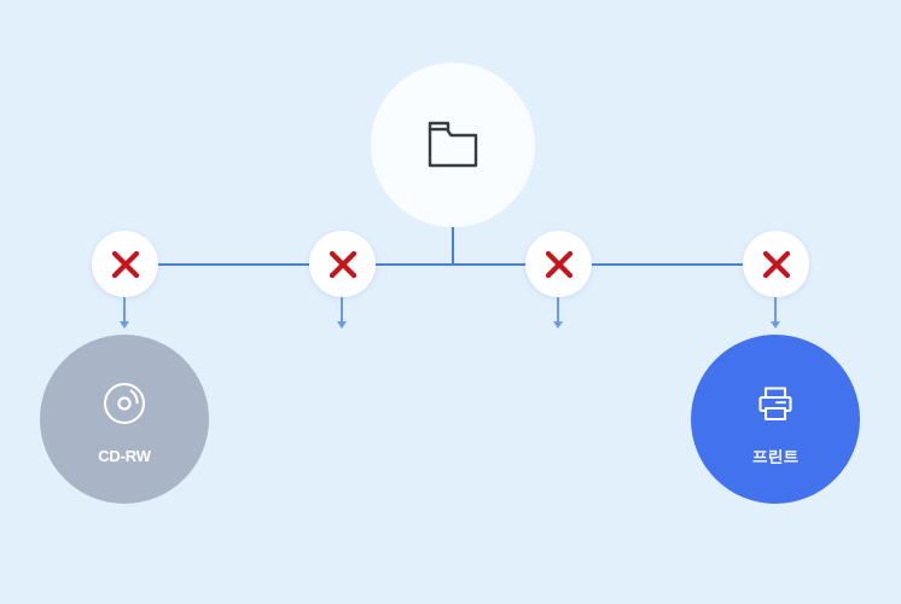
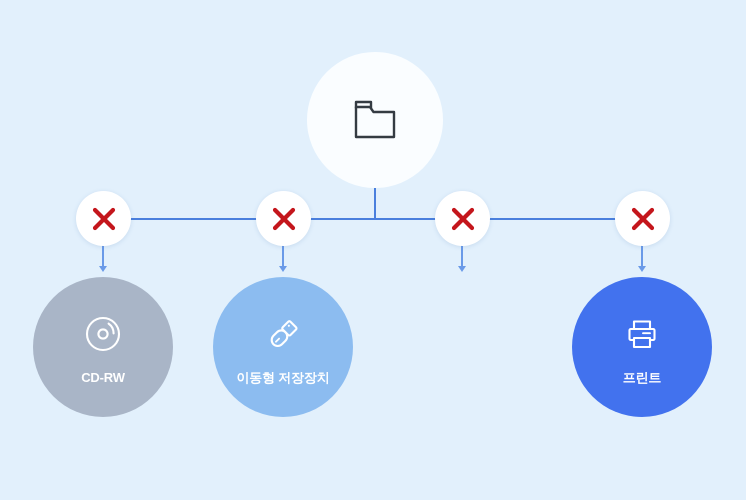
  CD-RW
+ 이동형 저장장치
  프린트
